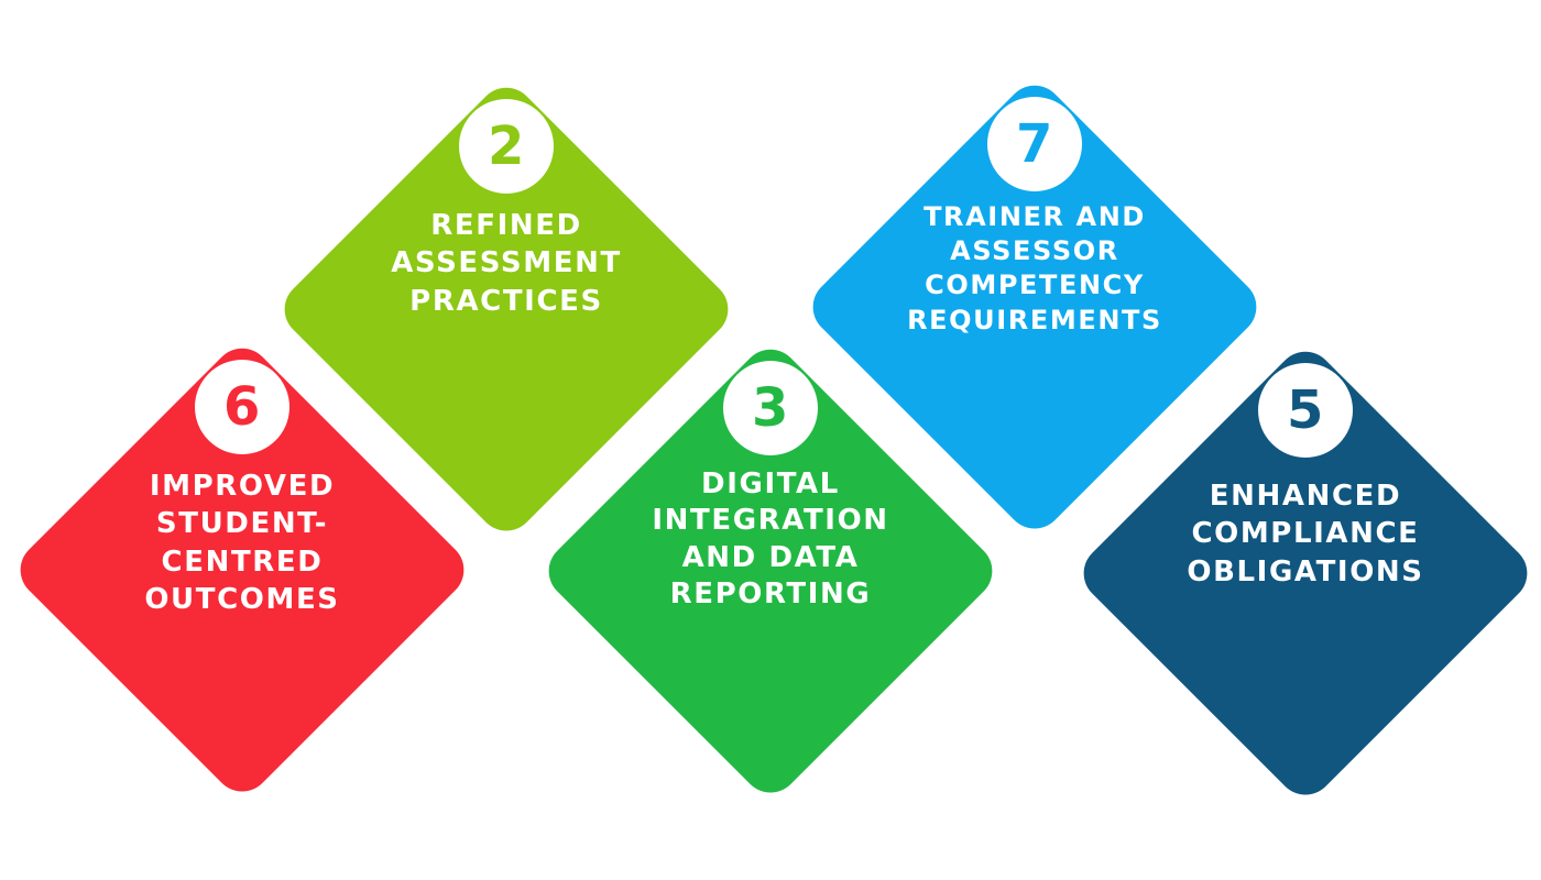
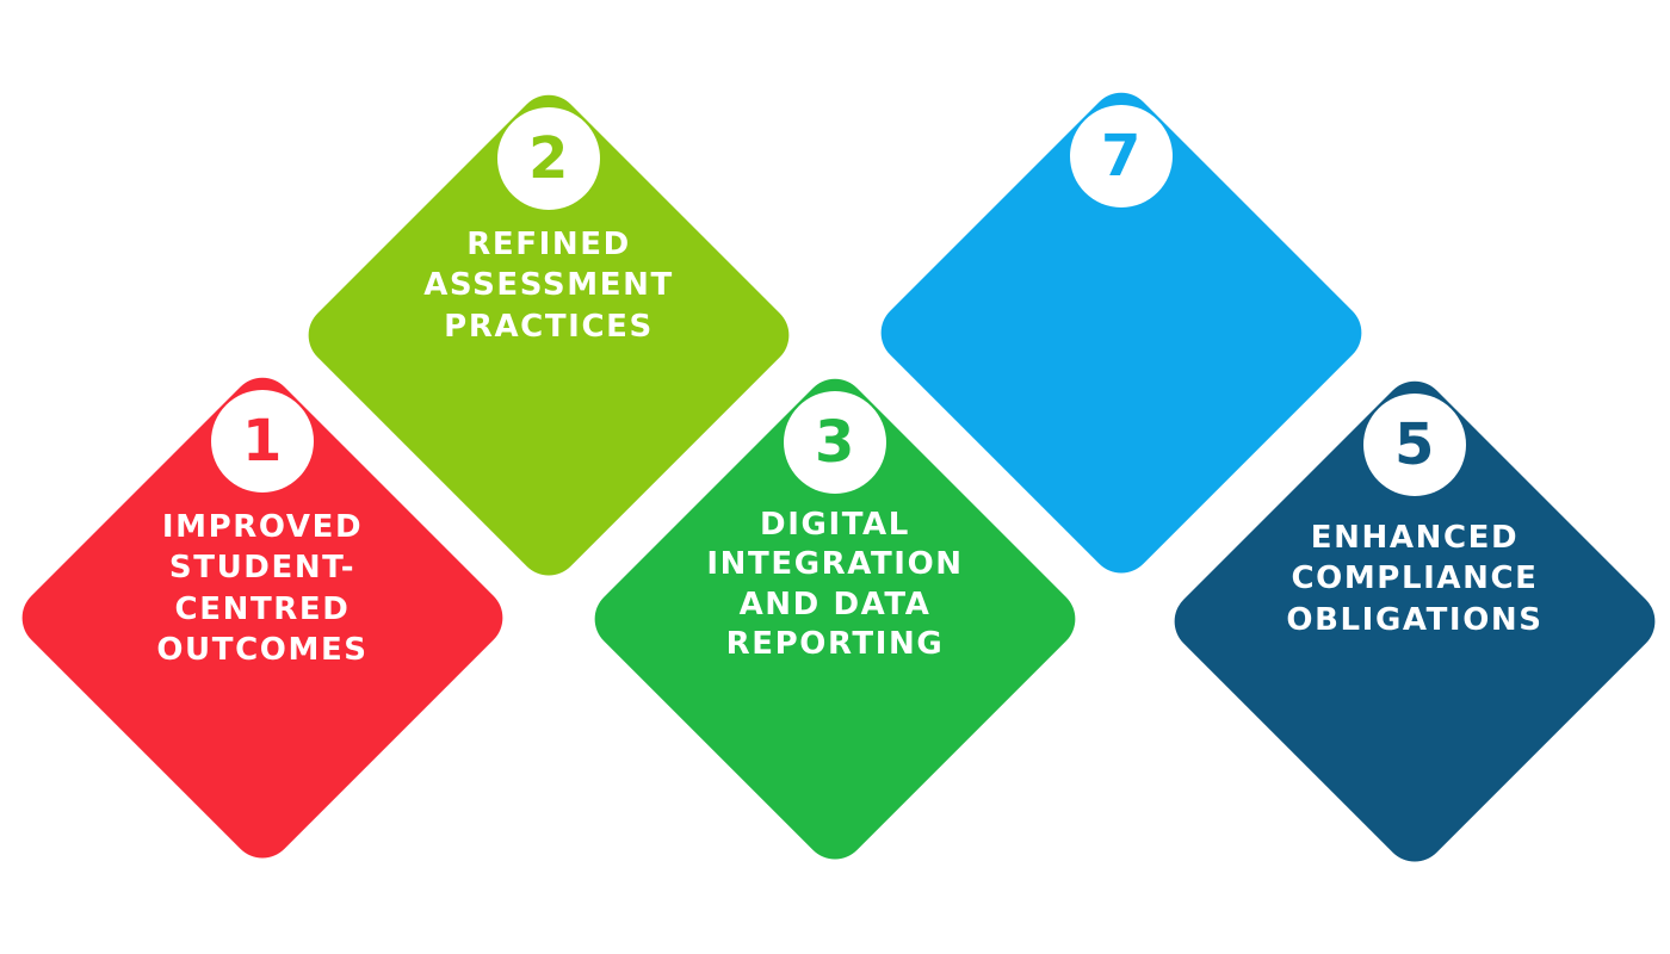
- 6
+ 1
  IMPROVED
  STUDENT-
  CENTRED
  OUTCOMES
  2
  REFINED
  ASSESSMENT
  PRACTICES
  3
  DIGITAL
  INTEGRATION
  AND DATA
  REPORTING
  7
- TRAINER AND
- ASSESSOR
- COMPETENCY
- REQUIREMENTS
  5
  ENHANCED
  COMPLIANCE
  OBLIGATIONS
